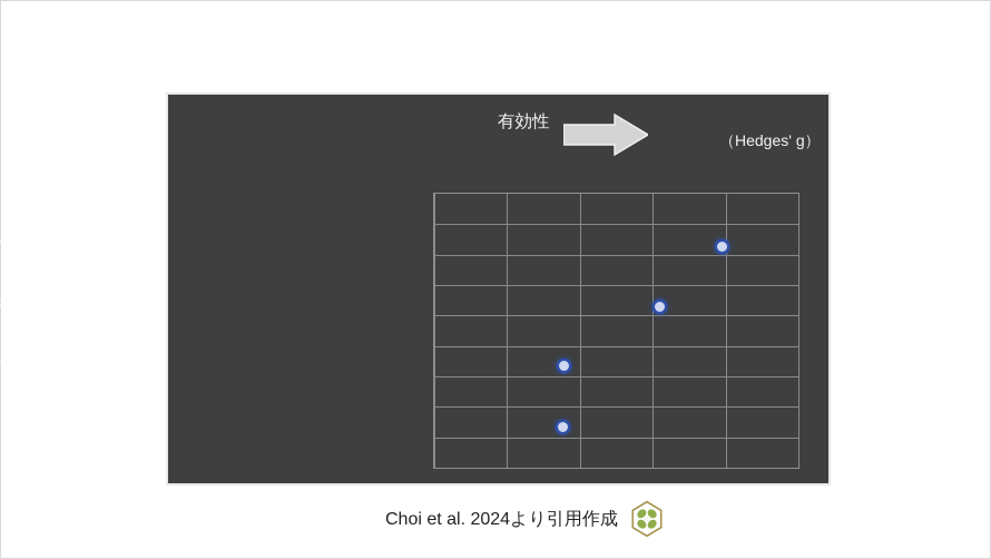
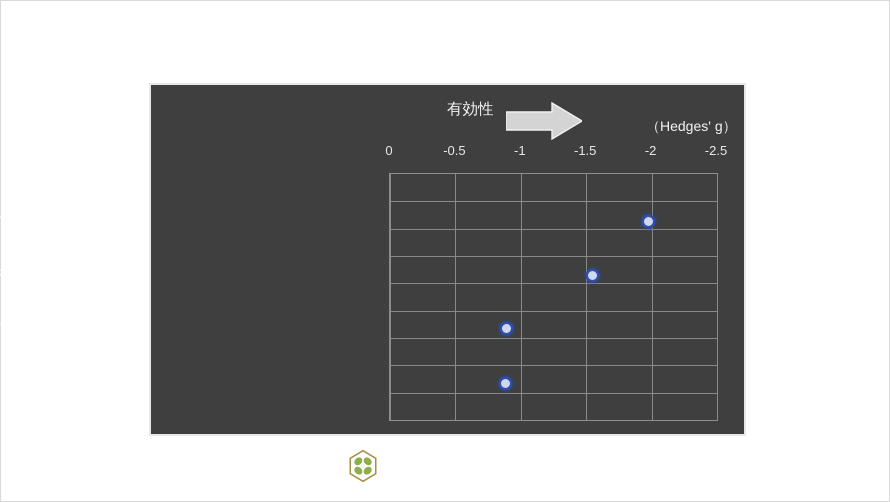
  有効性
  （Hedges' g）
+ 0
+ -0.5
+ -1
+ -1.5
+ -2
+ -2.5
  ペリドン+トピラマート
  スペリドン+メマンチン
  ドン+スルフォラファン
- Choi et al. 2024より引用作成
